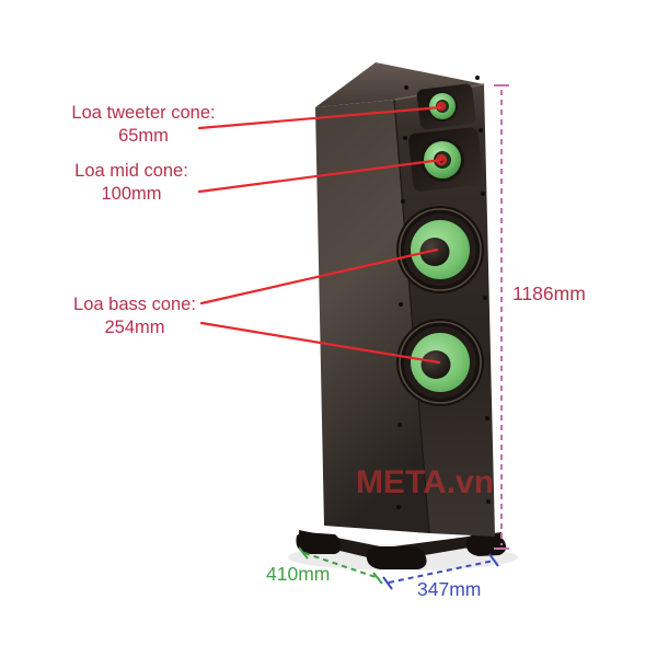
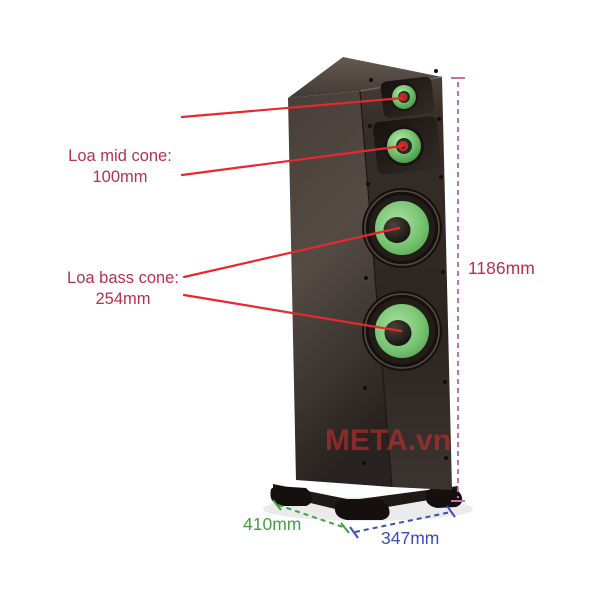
  META.vn
- Loa tweeter cone:
- 65mm
  Loa mid cone:
  100mm
  Loa bass cone:
  254mm
  1186mm
  410mm
  347mm
